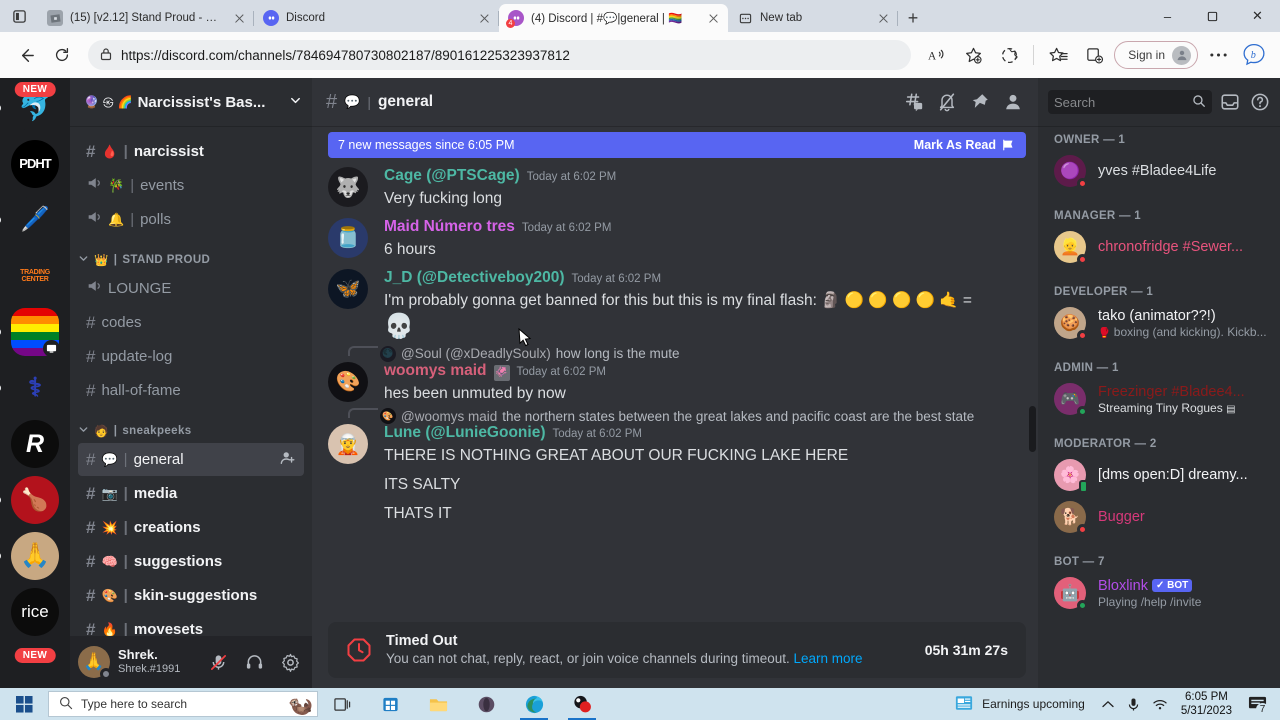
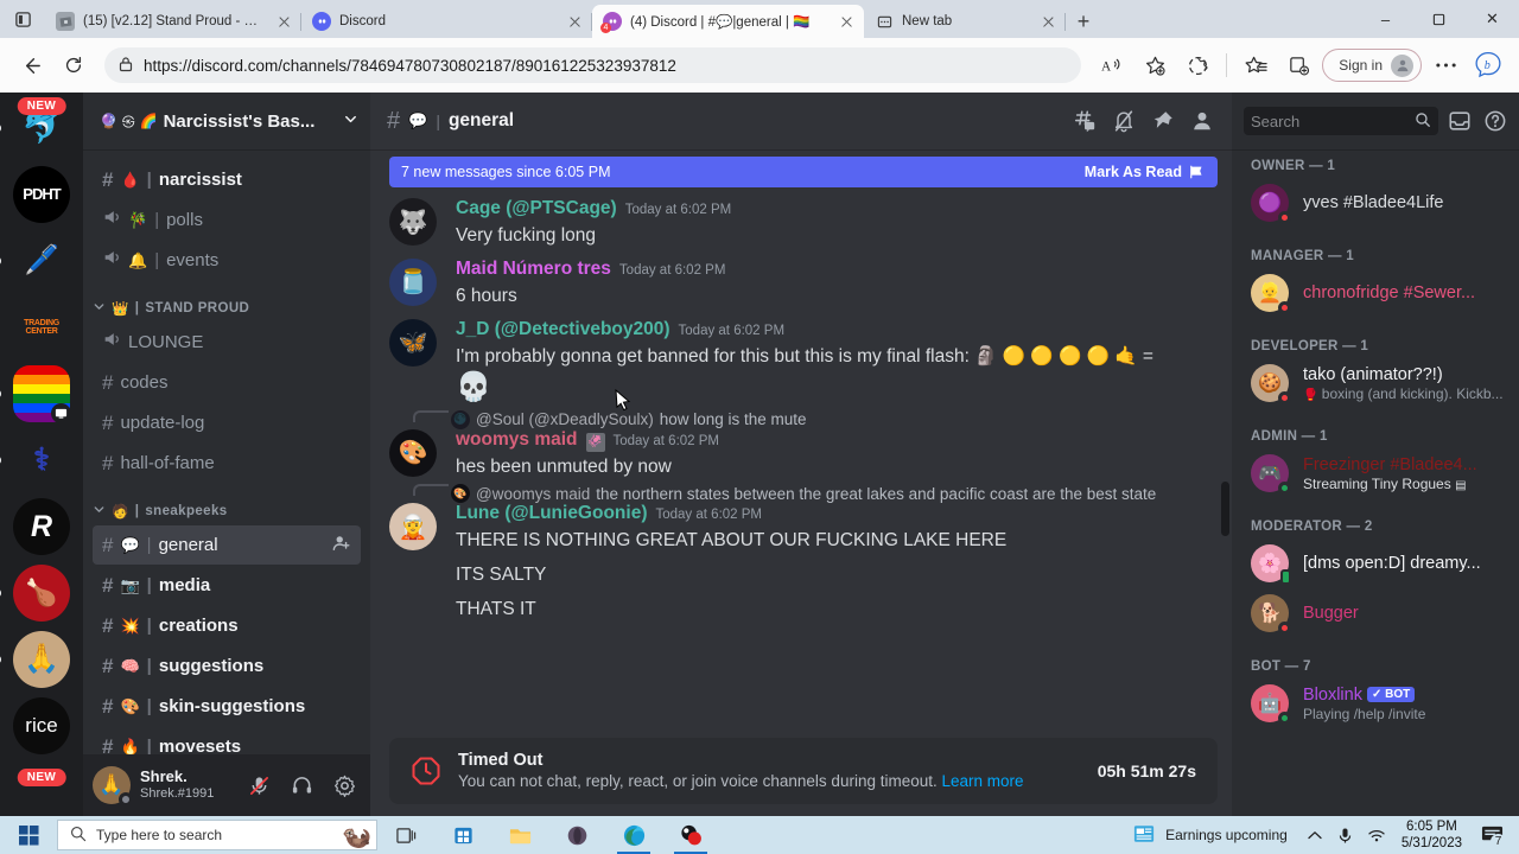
  (15) [v2.12] Stand Proud - Rob
  Discord
  (4) Discord | #💬|general | 🏳️‍🌈
  New tab
  +
  –
  ✕
  https://discord.com/channels/784694780730802187/890161225323937812
  A
  Sign in
  b
  NEW
  🐬
  PDHT
  🖊️
  ⚕
  R
  🍗
  🙏
  rice
  NEW
  🔮 ㉿ 🌈
  Narcissist's Bas...
  #
  🩸
  |
  narcissist
  🎋
  |
- events
+ polls
  🔔
  |
- polls
+ events
  👑
  |
  STAND PROUD
  LOUNGE
  #
  codes
  #
  update-log
  #
  hall-of-fame
  🧑
  |
  sneakpeeks
  #
  💬
  |
  general
  #
  📷
  |
  media
  #
  💥
  |
  creations
  #
  🧠
  |
  suggestions
  #
  🎨
  |
  skin-suggestions
  #
  🔥
  |
  movesets
  🙏
  Shrek.
  Shrek.#1991
  #
  💬
  |
  general
  7 new messages since 6:05 PM
  Mark As Read
  🐺
  Cage (@PTSCage)
  Today at 6:02 PM
  Very fucking long
  🫙
  Maid Número tres
  Today at 6:02 PM
  6 hours
  🦋
  J_D (@Detectiveboy200)
  Today at 6:02 PM
  I'm probably gonna get banned for this but this is my final flash: 🗿 🟡 🟡 🟡 🟡 🤙 =
  💀
  🌑
  @Soul (@xDeadlySoulx)
  how long is the mute
  🎨
  woomys maid
  🦑
  Today at 6:02 PM
  hes been unmuted by now
  🎨
  @woomys maid
  the northern states between the great lakes and pacific coast are the best state
  🧝
  Lune (@LunieGoonie)
  Today at 6:02 PM
  THERE IS NOTHING GREAT ABOUT OUR FUCKING LAKE HERE
  ITS SALTY
  THATS IT
  Timed Out
  You can not chat, reply, react, or join voice channels during timeout. Learn more
- 05h 31m 27s
+ 05h 51m 27s
  OWNER — 1
  🟣
  yves #Bladee4Life
  MANAGER — 1
  👱
  chronofridge #Sewer...
  DEVELOPER — 1
  🍪
  tako (animator??!)
  🥊 boxing (and kicking). Kickb...
  ADMIN — 1
  🎮
  Freezinger #Bladee4...
  Streaming Tiny Rogues ▤
  MODERATOR — 2
  🌸
  [dms open:D] dreamy...
  🐕
  Bugger
  BOT — 7
  🤖
  Bloxlink ✓ BOT
  Playing /help /invite
  Search
  Type here to search
  🦦
  Earnings upcoming
  6:05 PM
  5/31/2023
  7
